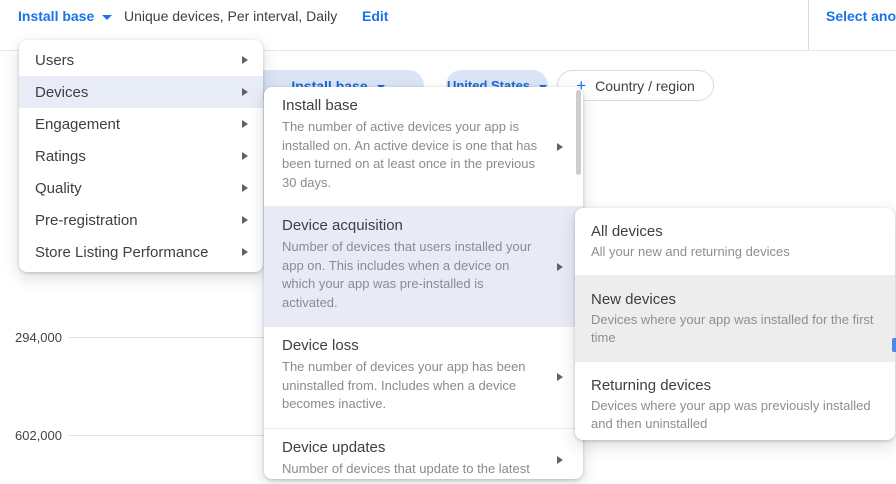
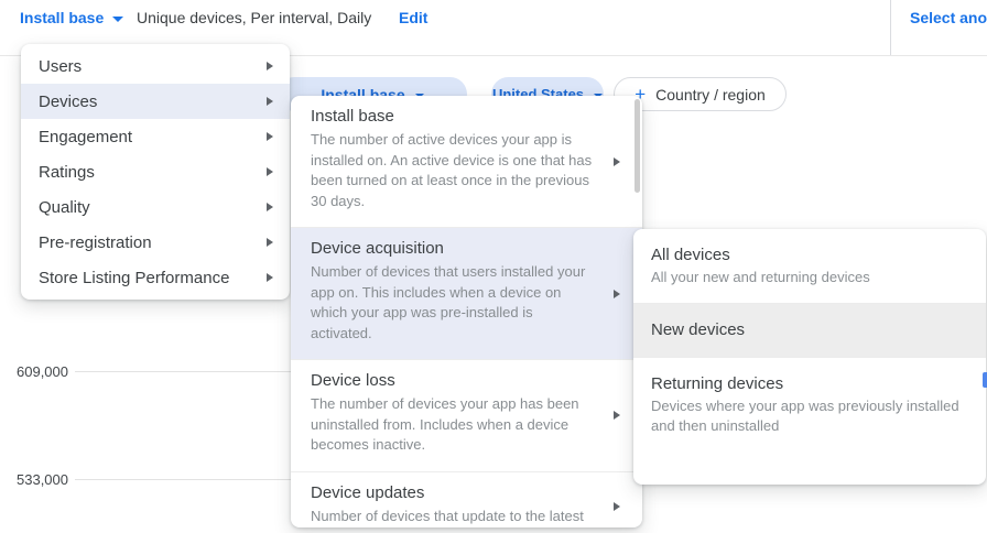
  Install base
  Unique devices, Per interval, Daily
  Edit
  Select ano
  Install base
  United States
  +
  Country / region
- 294,000
+ 609,000
- 602,000
+ 533,000
  Users
  Devices
  Engagement
  Ratings
  Quality
  Pre-registration
  Store Listing Performance
  Install base
  The number of active devices your app is installed on. An active device is one that has been turned on at least once in the previous 30 days.
  Device acquisition
  Number of devices that users installed your app on. This includes when a device on which your app was pre-installed is activated.
  Device loss
  The number of devices your app has been uninstalled from. Includes when a device becomes inactive.
  Device updates
  Number of devices that update to the latest
  All devices
  All your new and returning devices
  New devices
- Devices where your app was installed for the first time
  Returning devices
  Devices where your app was previously installed and then uninstalled
